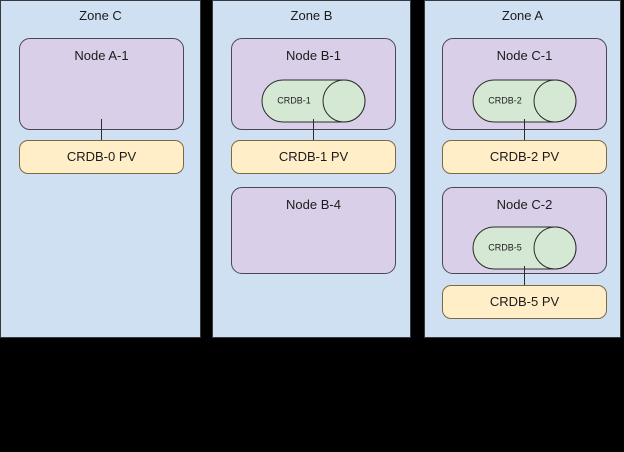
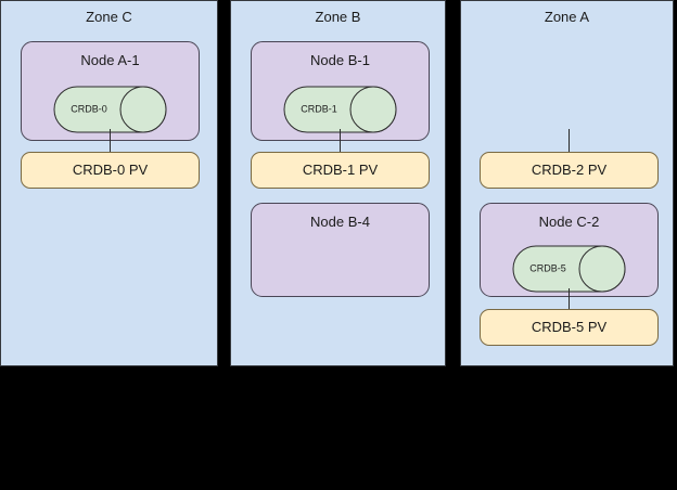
  Zone C
  Node A-1
+ CRDB-0
  CRDB-0 PV
  Zone B
  Node B-1
  CRDB-1
  CRDB-1 PV
  Node B-4
  Zone A
- Node C-1
- CRDB-2
  CRDB-2 PV
  Node C-2
  CRDB-5
  CRDB-5 PV
